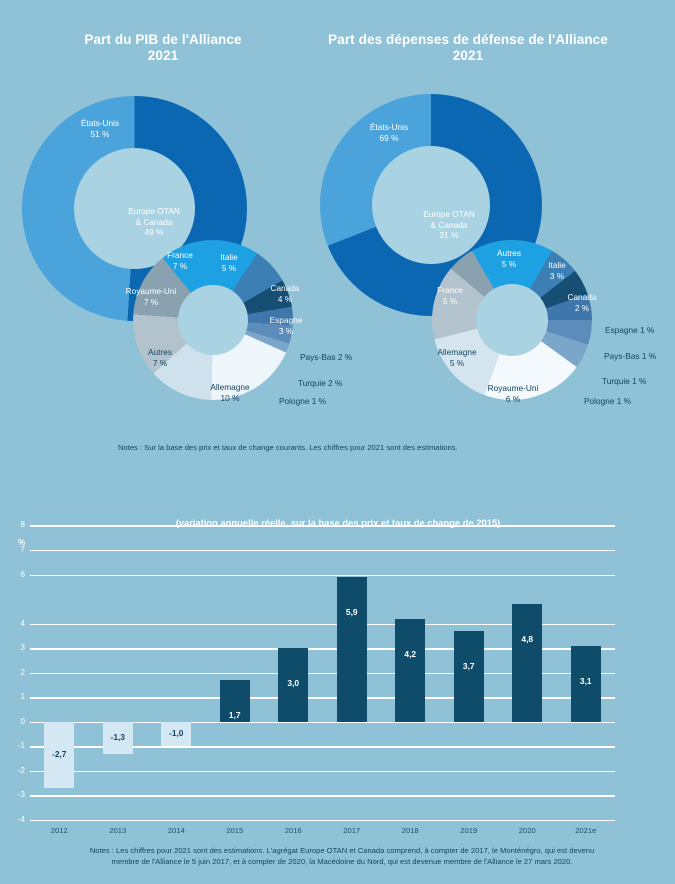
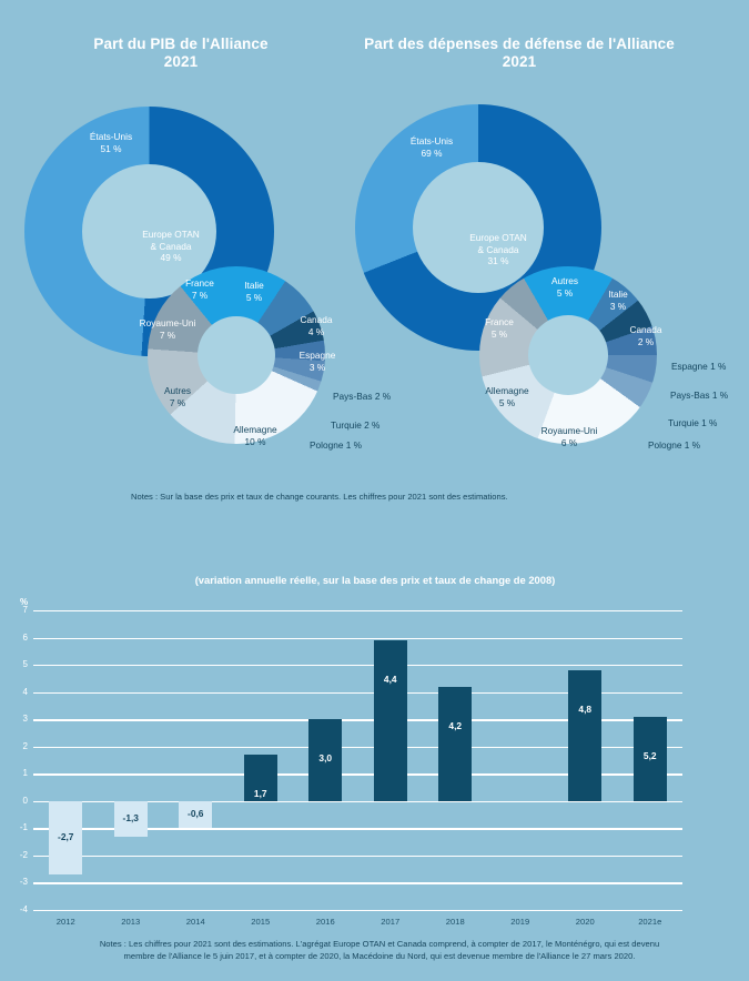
  Part du PIB de l'Alliance
  2021
  Part des dépenses de défense de l'Alliance
  2021
  États-Unis
  51 %
  Europe OTAN
  & Canada
  49 %
  France
  7 %
  Italie
  5 %
  Canada
  4 %
  Espagne
  3 %
  Pays-Bas 2 %
  Turquie 2 %
  Pologne 1 %
  Allemagne
  10 %
  Autres
  7 %
  Royaume-Uni
  7 %
  États-Unis
  69 %
  Europe OTAN
  & Canada
  31 %
  Autres
  5 %
  Italie
  3 %
  Canada
  2 %
  Espagne 1 %
  Pays-Bas 1 %
  Turquie 1 %
  Pologne 1 %
  Royaume-Uni
  6 %
  Allemagne
  5 %
  France
  5 %
  Notes : Sur la base des prix et taux de change courants. Les chiffres pour 2021 sont des estimations.
- (variation annuelle réelle, sur la base des prix et taux de change de 2015)
+ (variation annuelle réelle, sur la base des prix et taux de change de 2008)
  %
  7
  6
- 8
+ 5
  4
  3
  2
  1
  0
  -1
  -2
  -3
  -4
  -2,7
  2012
  -1,3
  2013
- -1,0
+ -0,6
  2014
  1,7
  2015
  3,0
  2016
- 5,9
+ 4,4
  2017
  4,2
  2018
- 3,7
  2019
  4,8
  2020
- 3,1
+ 5,2
  2021e
  Notes : Les chiffres pour 2021 sont des estimations. L'agrégat Europe OTAN et Canada comprend, à compter de 2017, le Monténégro, qui est devenu
  membre de l'Alliance le 5 juin 2017, et à compter de 2020, la Macédoine du Nord, qui est devenue membre de l'Alliance le 27 mars 2020.
